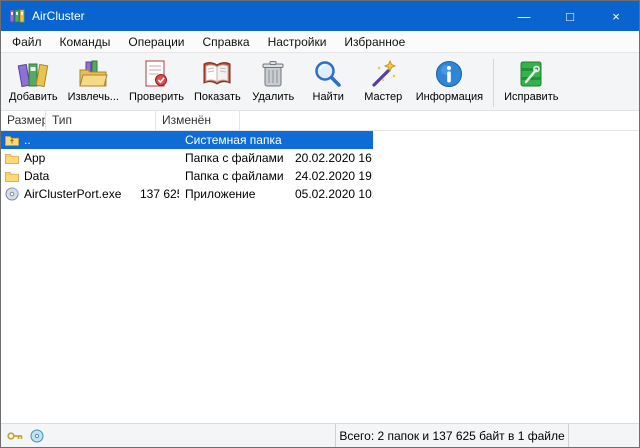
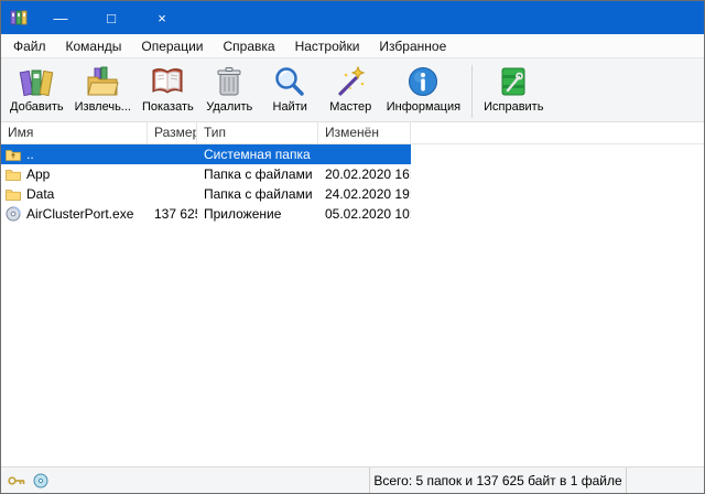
- AirCluster
  —
  □
  ×
  Файл
  Команды
  Операции
  Справка
  Настройки
  Избранное
  Добавить
  Извлечь...
- Проверить
  Показать
  Удалить
  Найти
  Мастер
  Информация
  Исправить
+ Имя
  Размер
  Тип
  Изменён
  ..
  Системная папка
  App
  Папка с файлами
  20.02.2020 16
  Data
  Папка с файлами
  24.02.2020 19
  AirClusterPort.exe
  137 62
  Приложение
  05.02.2020 10
- Всего: 2 папок и 137 625 байт в 1 файле
+ Всего: 5 папок и 137 625 байт в 1 файле
